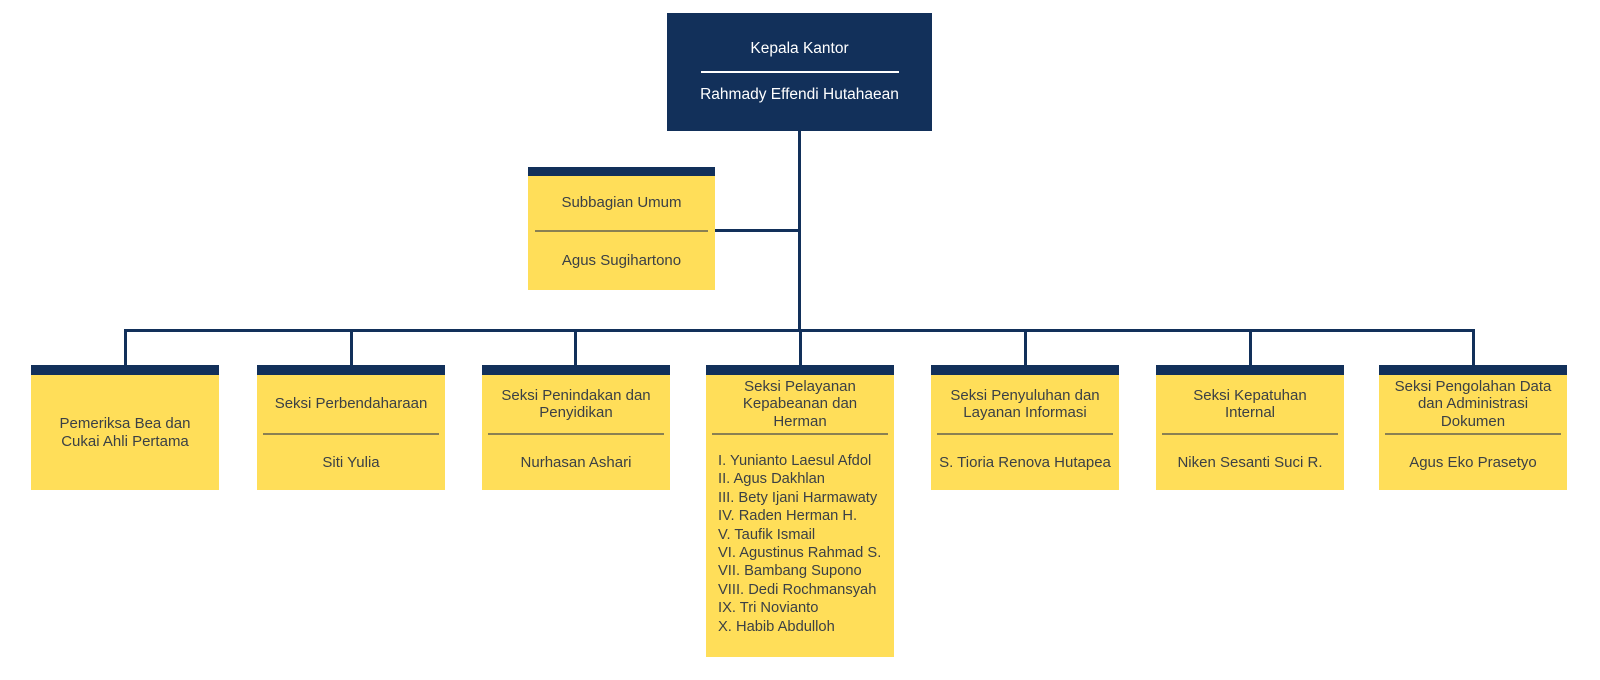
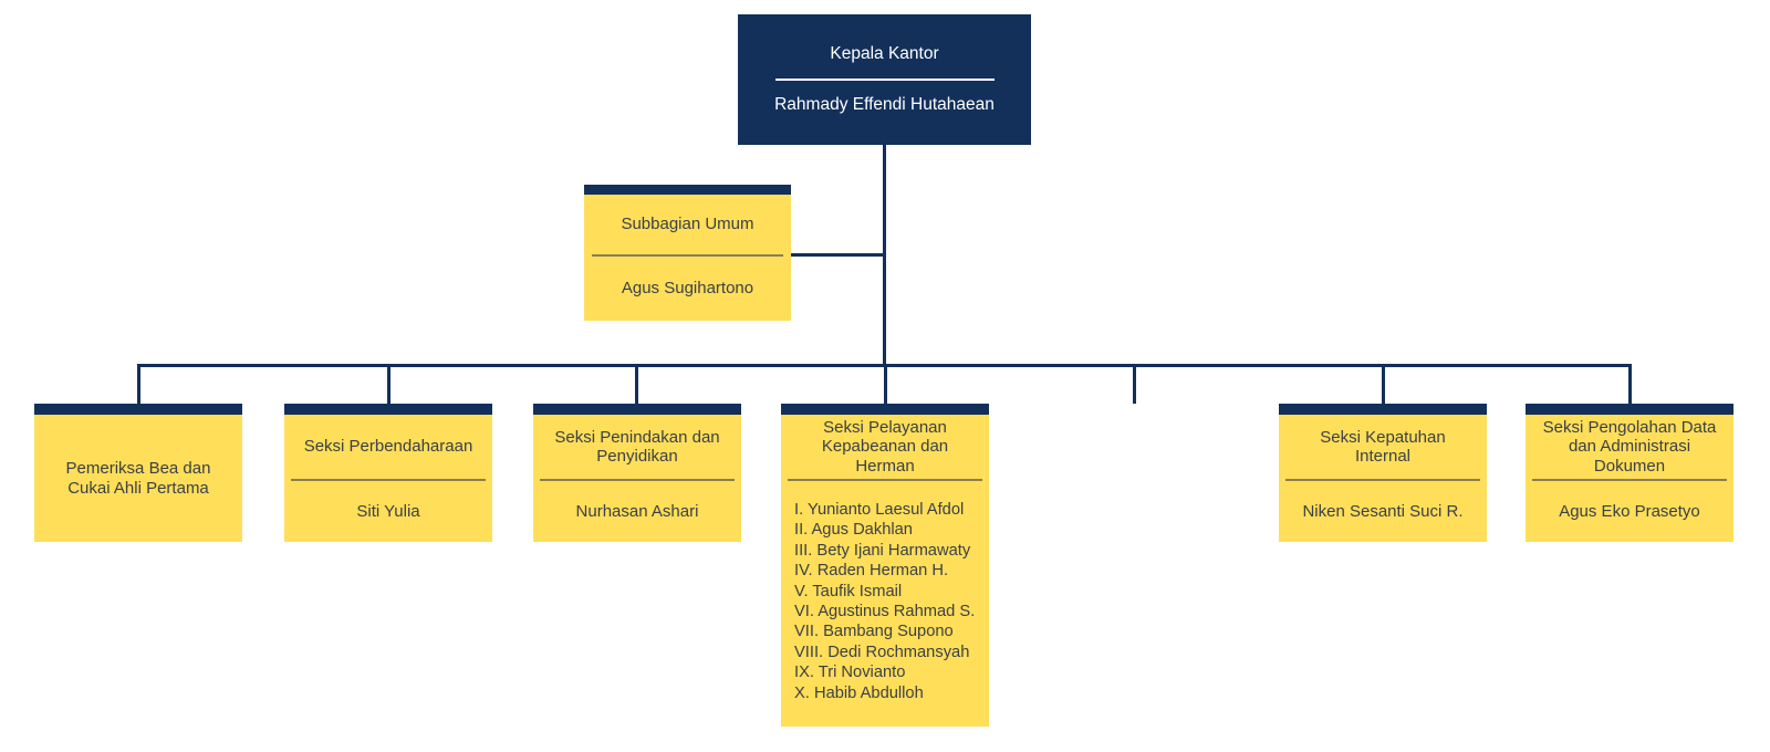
  Kepala Kantor
  Rahmady Effendi Hutahaean
  Subbagian Umum
  Agus Sugihartono
  Pemeriksa Bea dan Cukai Ahli Pertama
  Seksi Perbendaharaan
  Siti Yulia
  Seksi Penindakan dan Penyidikan
  Nurhasan Ashari
  Seksi Pelayanan Kepabeanan dan Herman
  I. Yunianto Laesul Afdol
  II. Agus Dakhlan
  III. Bety Ijani Harmawaty
  IV. Raden Herman H.
  V. Taufik Ismail
  VI. Agustinus Rahmad S.
  VII. Bambang Supono
  VIII. Dedi Rochmansyah
  IX. Tri Novianto
  X. Habib Abdulloh
- Seksi Penyuluhan dan Layanan Informasi
- S. Tioria Renova Hutapea
  Seksi Kepatuhan Internal
  Niken Sesanti Suci R.
  Seksi Pengolahan Data dan Administrasi Dokumen
  Agus Eko Prasetyo
